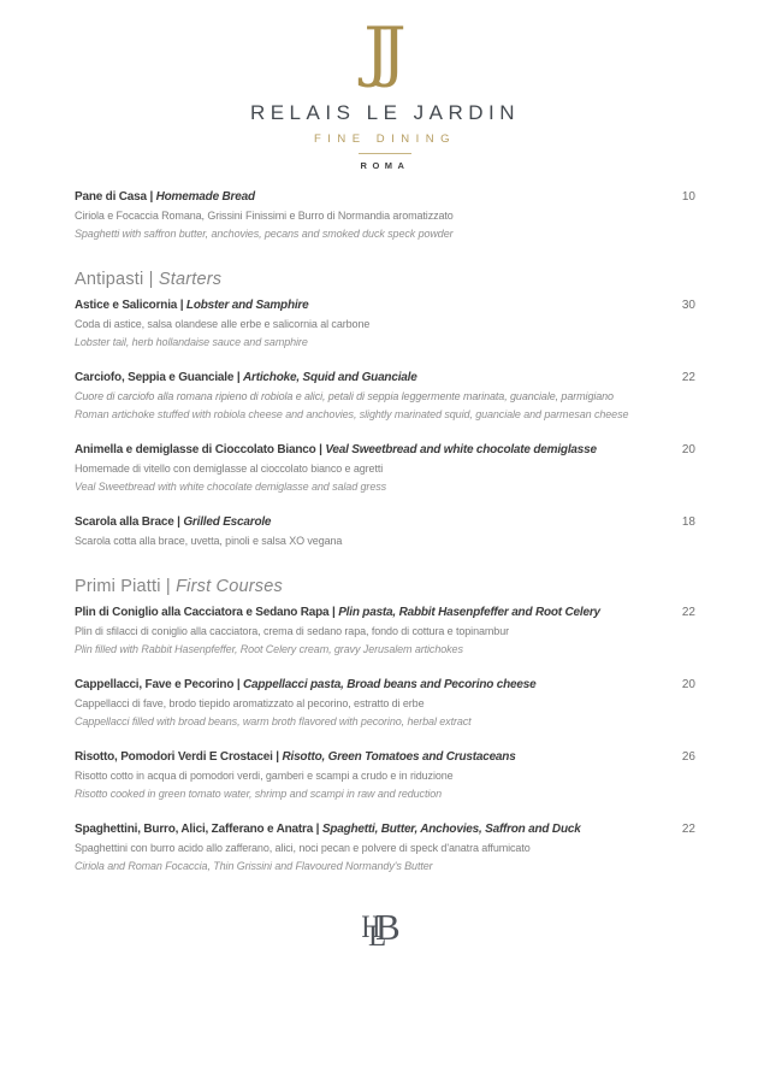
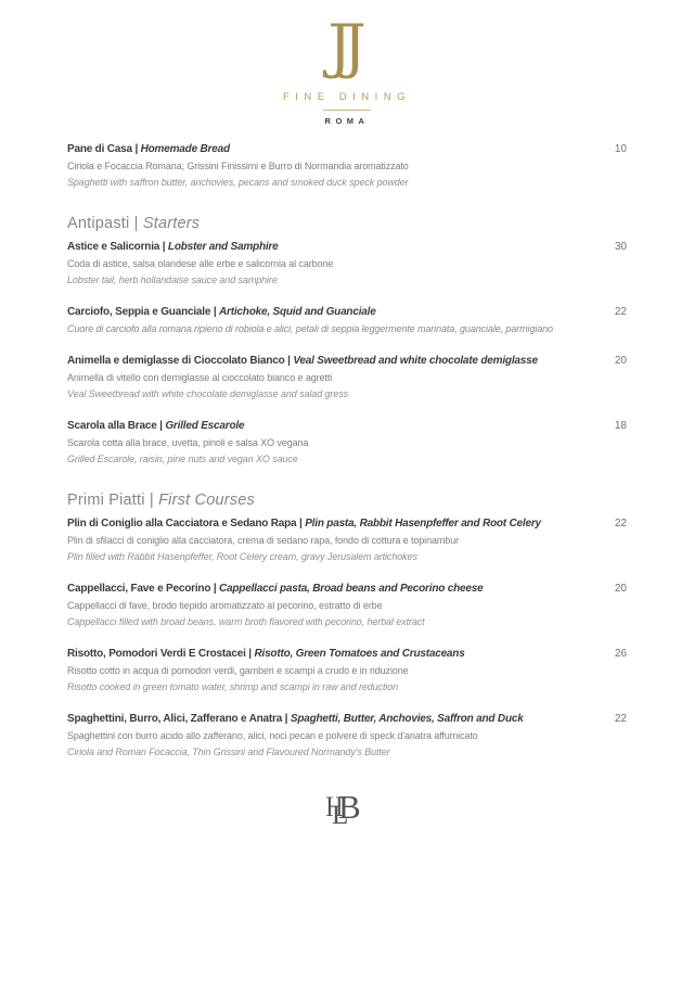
  JJ
- RELAIS LE JARDIN
  FINE DINING
  ROMA
  Pane di Casa | Homemade Bread
  10
  Ciriola e Focaccia Romana, Grissini Finissimi e Burro di Normandia aromatizzato
  Spaghetti with saffron butter, anchovies, pecans and smoked duck speck powder
  Antipasti | Starters
  Astice e Salicornia | Lobster and Samphire
  30
  Coda di astice, salsa olandese alle erbe e salicornia al carbone
  Lobster tail, herb hollandaise sauce and samphire
  Carciofo, Seppia e Guanciale | Artichoke, Squid and Guanciale
  22
  Cuore di carciofo alla romana ripieno di robiola e alici, petali di seppia leggermente marinata, guanciale, parmigiano
- Roman artichoke stuffed with robiola cheese and anchovies, slightly marinated squid, guanciale and parmesan cheese
  Animella e demiglasse di Cioccolato Bianco | Veal Sweetbread and white chocolate demiglasse
  20
- Homemade di vitello con demiglasse al cioccolato bianco e agretti
+ Animella di vitello con demiglasse al cioccolato bianco e agretti
  Veal Sweetbread with white chocolate demiglasse and salad gress
  Scarola alla Brace | Grilled Escarole
  18
  Scarola cotta alla brace, uvetta, pinoli e salsa XO vegana
+ Grilled Escarole, raisin, pine nuts and vegan XO sauce
  Primi Piatti | First Courses
  Plin di Coniglio alla Cacciatora e Sedano Rapa | Plin pasta, Rabbit Hasenpfeffer and Root Celery
  22
  Plin di sfilacci di coniglio alla cacciatora, crema di sedano rapa, fondo di cottura e topinambur
  Plin filled with Rabbit Hasenpfeffer, Root Celery cream, gravy Jerusalem artichokes
  Cappellacci, Fave e Pecorino | Cappellacci pasta, Broad beans and Pecorino cheese
  20
  Cappellacci di fave, brodo tiepido aromatizzato al pecorino, estratto di erbe
  Cappellacci filled with broad beans, warm broth flavored with pecorino, herbal extract
  Risotto, Pomodori Verdi E Crostacei | Risotto, Green Tomatoes and Crustaceans
  26
  Risotto cotto in acqua di pomodori verdi, gamberi e scampi a crudo e in riduzione
  Risotto cooked in green tomato water, shrimp and scampi in raw and reduction
  Spaghettini, Burro, Alici, Zafferano e Anatra | Spaghetti, Butter, Anchovies, Saffron and Duck
  22
  Spaghettini con burro acido allo zafferano, alici, noci pecan e polvere di speck d'anatra affumicato
  Ciriola and Roman Focaccia, Thin Grissini and Flavoured Normandy's Butter
  H
  L
  B
